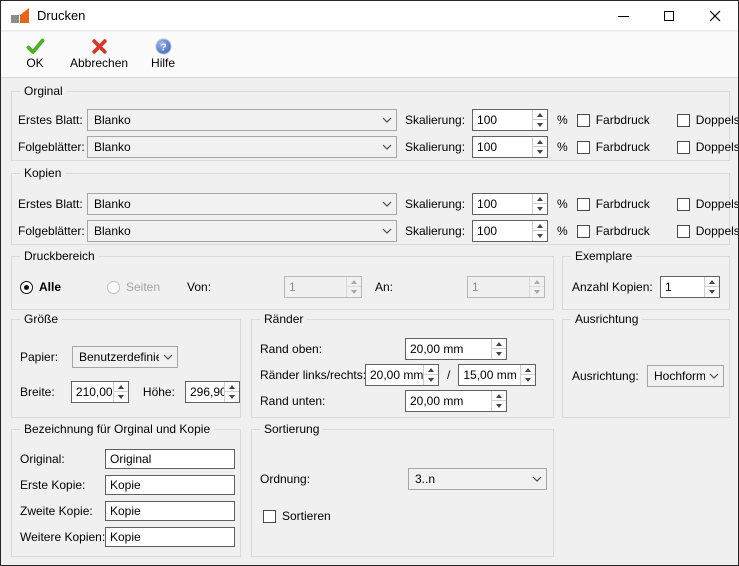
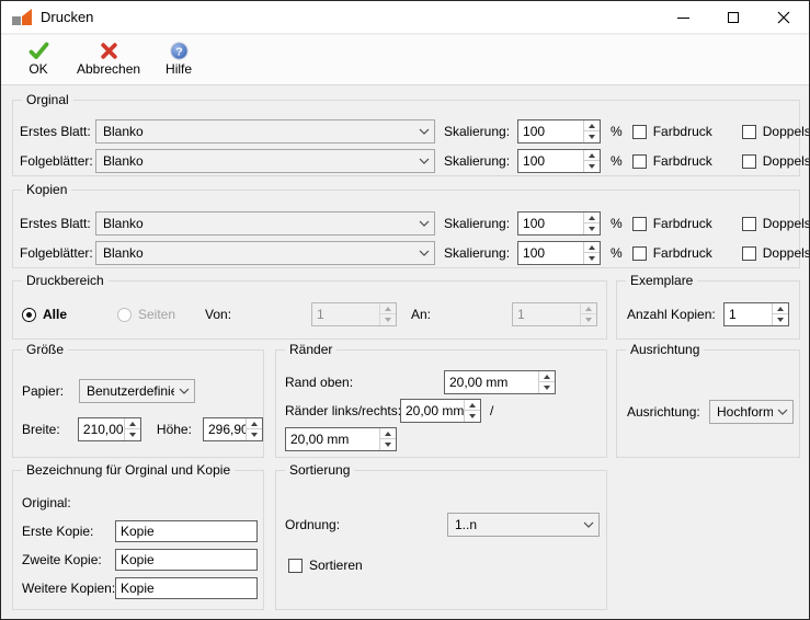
  Drucken
  OK
  Abbrechen
  ?
  Hilfe
  Orginal
  Erstes Blatt:
  Blanko
  Skalierung:
  100
  %
  Farbdruck
  Folgeblätter:
  Blanko
  Skalierung:
  100
  %
  Farbdruck
  Kopien
  Erstes Blatt:
  Blanko
  Skalierung:
  100
  %
  Farbdruck
  Folgeblätter:
  Blanko
  Skalierung:
  100
  %
  Farbdruck
  Druckbereich
  Alle
  Seiten
  Von:
  1
  An:
  1
  Exemplare
  Anzahl Kopien:
  1
  Größe
  Papier:
  Benutzerdefini
  Breite:
  210,00
  Höhe:
  296,9
  Ränder
  Rand oben:
  20,00 mm
  Ränder links/rechts
  20,00 mm
  /
- 15,00 mm
- Rand unten:
  20,00 mm
  Ausrichtung
  Ausrichtung:
  Hochform
  Bezeichnung für Orginal und Kopie
  Original:
- Original
  Erste Kopie:
  Kopie
  Zweite Kopie:
  Kopie
  Weitere Kopien:
  Kopie
  Sortierung
  Ordnung:
- 3..n
+ 1..n
  Sortieren
